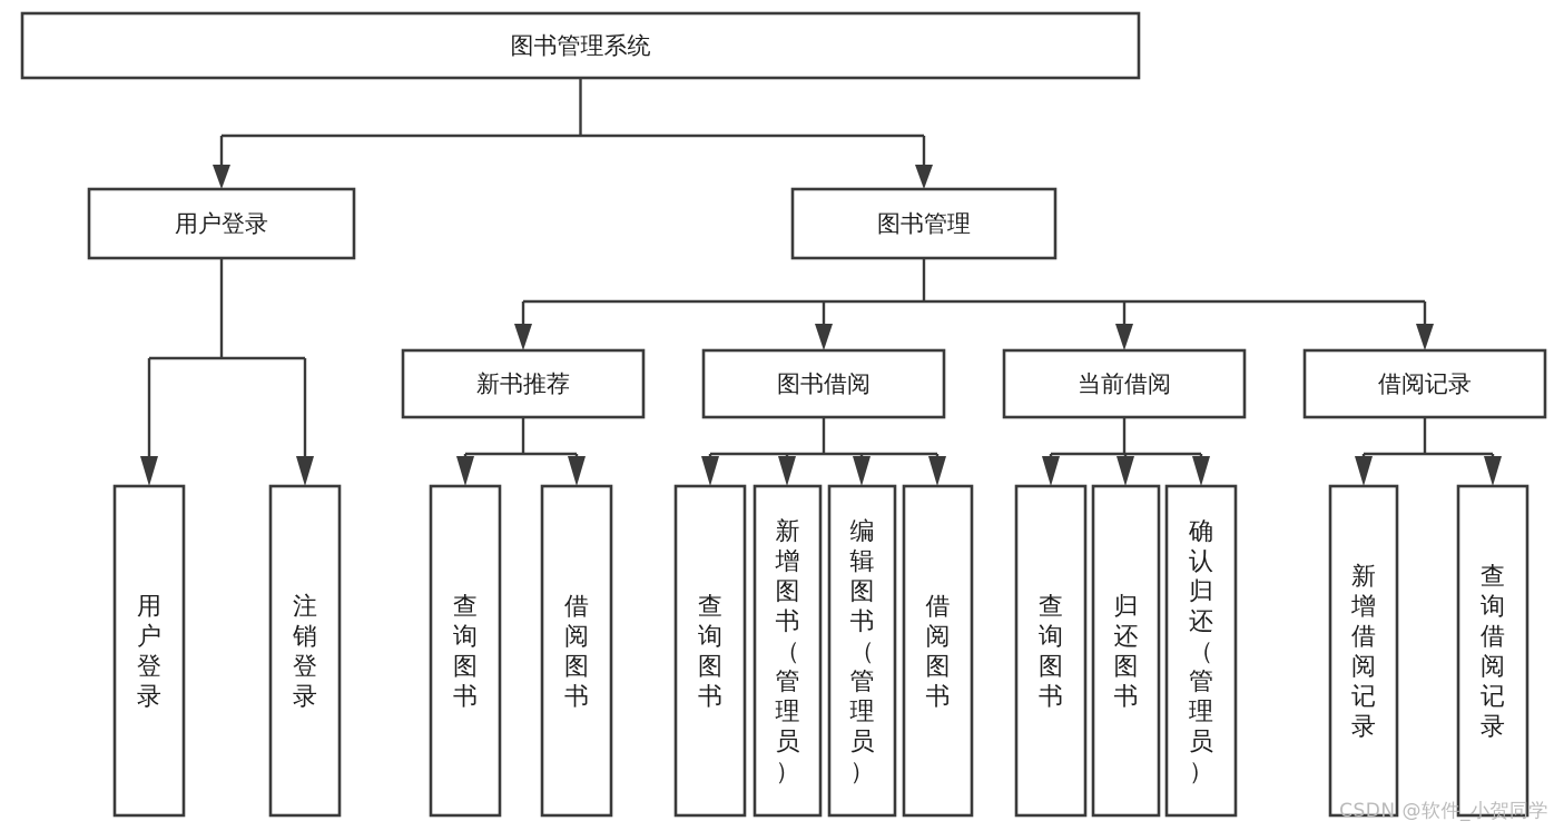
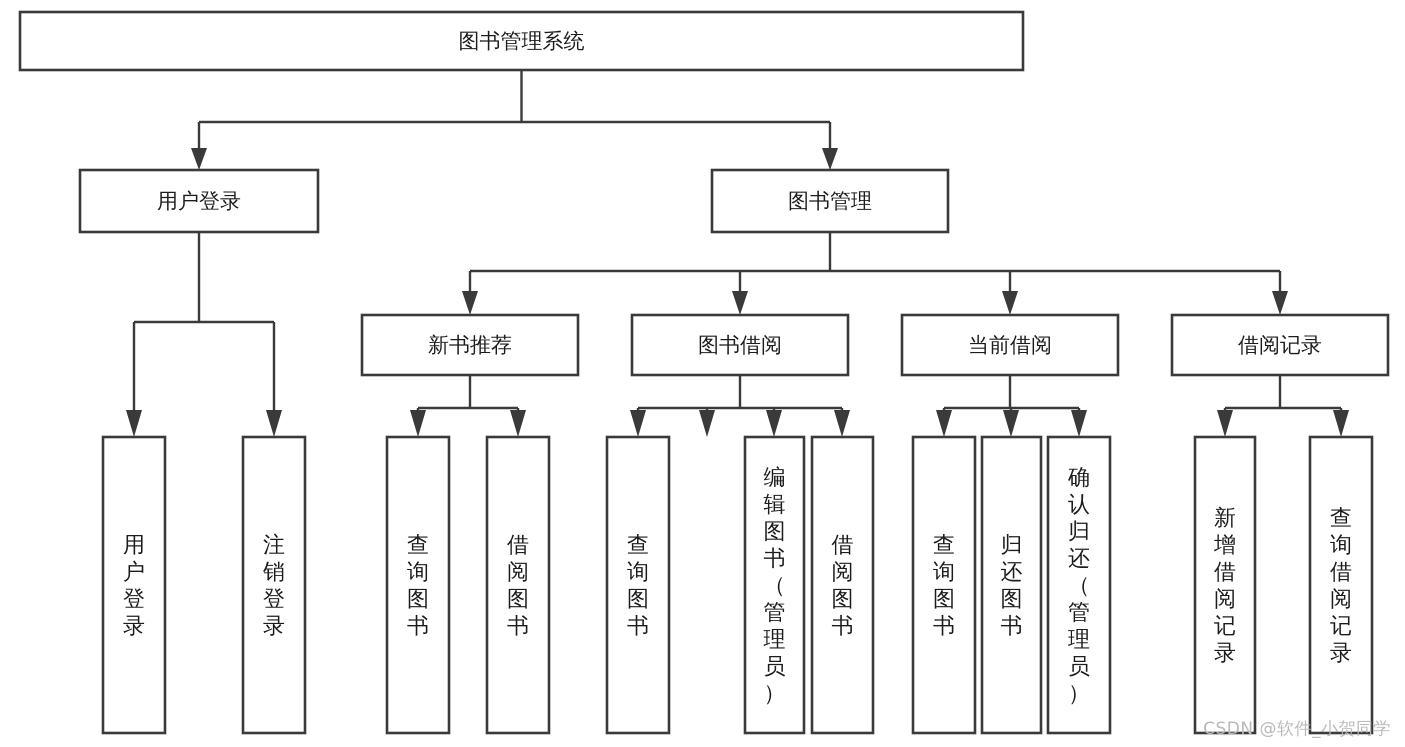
  图书管理系统
  用户登录
  图书管理
  新书推荐
  图书借阅
  当前借阅
  借阅记录
  用户登录
  注销登录
  查询图书
  借阅图书
  查询图书
- 新增图书（管理员）
  编辑图书（管理员）
  借阅图书
  查询图书
  归还图书
  确认归还（管理员）
  新增借阅记录
  查询借阅记录
  CSDN @软件_小贺同学
